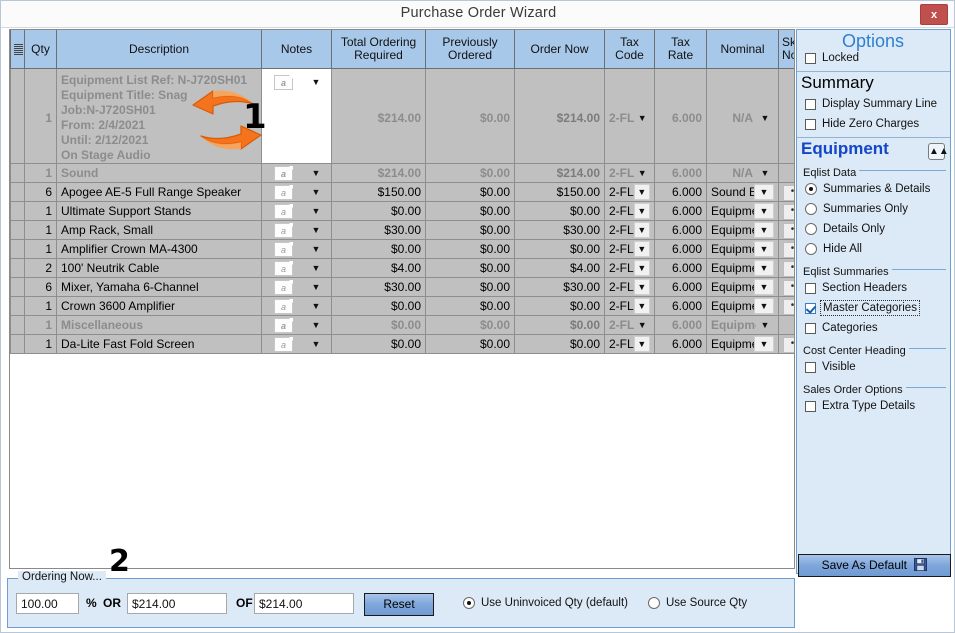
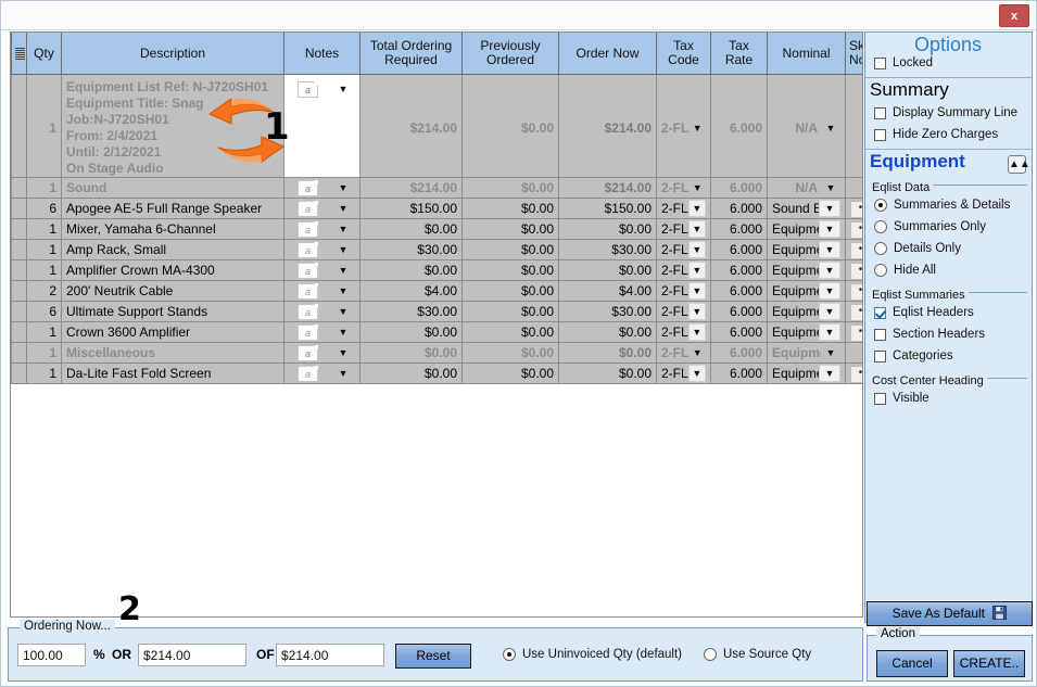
- Purchase Order Wizard
  x
  	Qty	Description	Notes	Total Ordering Required	Previously Ordered	Order Now	Tax Code	Tax Rate	Nominal	Sk No
  	1	Equipment List Ref: N-J720SH01Equipment Title: SnagJob:N-J720SH01From: 2/4/2021Until: 2/12/2021On Stage Audio	a ▼	$214.00	$0.00	$214.00	2-FL ▼	6.000	N/A ▼
  	1	Sound	a ▼	$214.00	$0.00	$214.00	2-FL ▼	6.000	N/A ▼
  	6	Apogee AE-5 Full Range Speaker	a ▼	$150.00	$0.00	$150.00	2-FL ▼	6.000	Sound ▼	•
- 	1	Ultimate Support Stands	a ▼	$0.00	$0.00	$0.00	2-FL ▼	6.000	Equipm ▼	•
+ 	1	Mixer, Yamaha 6-Channel	a ▼	$0.00	$0.00	$0.00	2-FL ▼	6.000	Equipm ▼	•
  	1	Amp Rack, Small	a ▼	$30.00	$0.00	$30.00	2-FL ▼	6.000	Equipm ▼	•
  	1	Amplifier Crown MA-4300	a ▼	$0.00	$0.00	$0.00	2-FL ▼	6.000	Equipm ▼	•
- 	2	100' Neutrik Cable	a ▼	$4.00	$0.00	$4.00	2-FL ▼	6.000	Equipm ▼	•
+ 	2	200' Neutrik Cable	a ▼	$4.00	$0.00	$4.00	2-FL ▼	6.000	Equipm ▼	•
- 	6	Mixer, Yamaha 6-Channel	a ▼	$30.00	$0.00	$30.00	2-FL ▼	6.000	Equipm ▼	•
+ 	6	Ultimate Support Stands	a ▼	$30.00	$0.00	$30.00	2-FL ▼	6.000	Equipm ▼	•
  	1	Crown 3600 Amplifier	a ▼	$0.00	$0.00	$0.00	2-FL ▼	6.000	Equipm ▼	•
  	1	Miscellaneous	a ▼	$0.00	$0.00	$0.00	2-FL ▼	6.000	Equipm ▼
  	1	Da-Lite Fast Fold Screen	a ▼	$0.00	$0.00	$0.00	2-FL ▼	6.000	Equipm ▼	•
  1
  2
  Options
  Locked
  Summary
  Display Summary Line
  Hide Zero Charges
  Equipment
  ▲▲
  Eqlist Data
  Summaries & Details
  Summaries Only
  Details Only
  Hide All
  Eqlist Summaries
+ Eqlist Headers
  Section Headers
- Master Categories
  Categories
  Cost Center Heading
  Visible
- Sales Order Options
- Extra Type Details
  Save As Default
  Ordering Now...
  100.00
  %
  OR
  $214.00
  OF
  $214.00
  Use Uninvoiced Qty (default)
  Use Source Qty
  Reset
+ Action
+ Cancel
+ CREATE..
